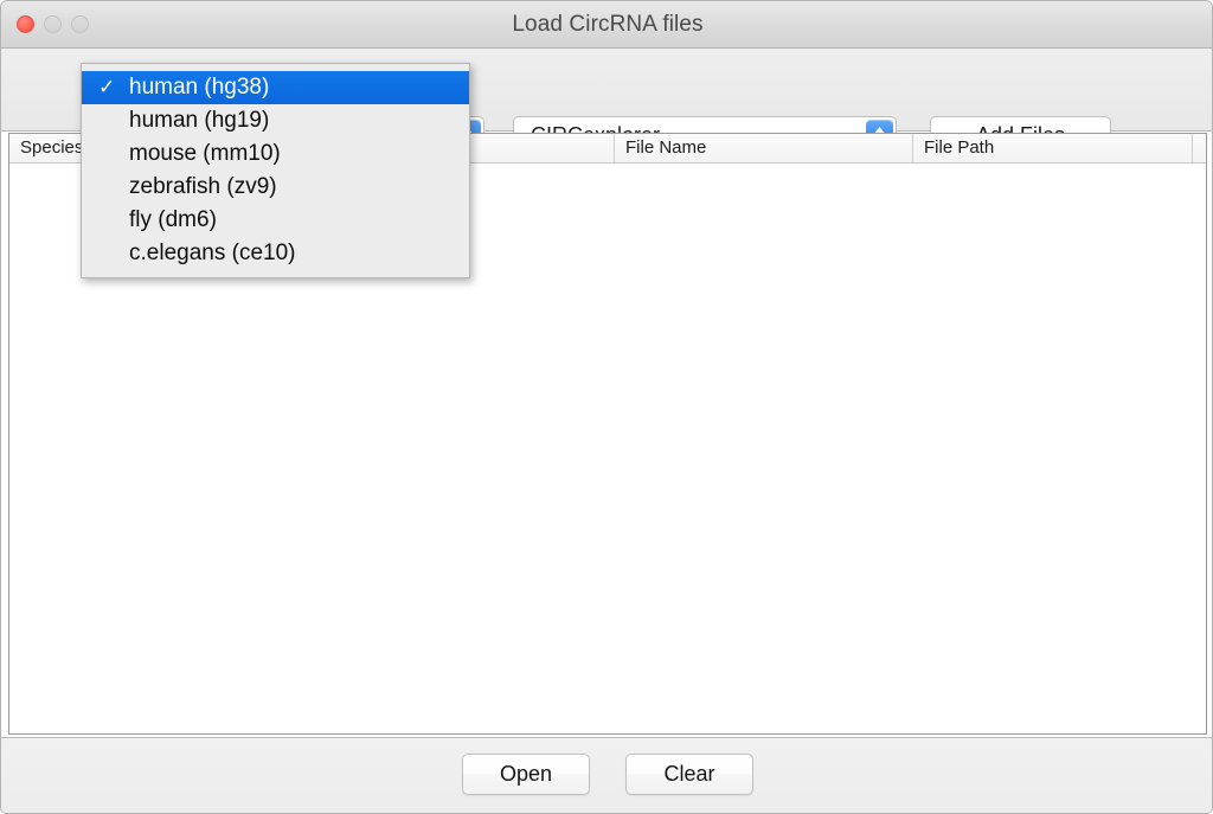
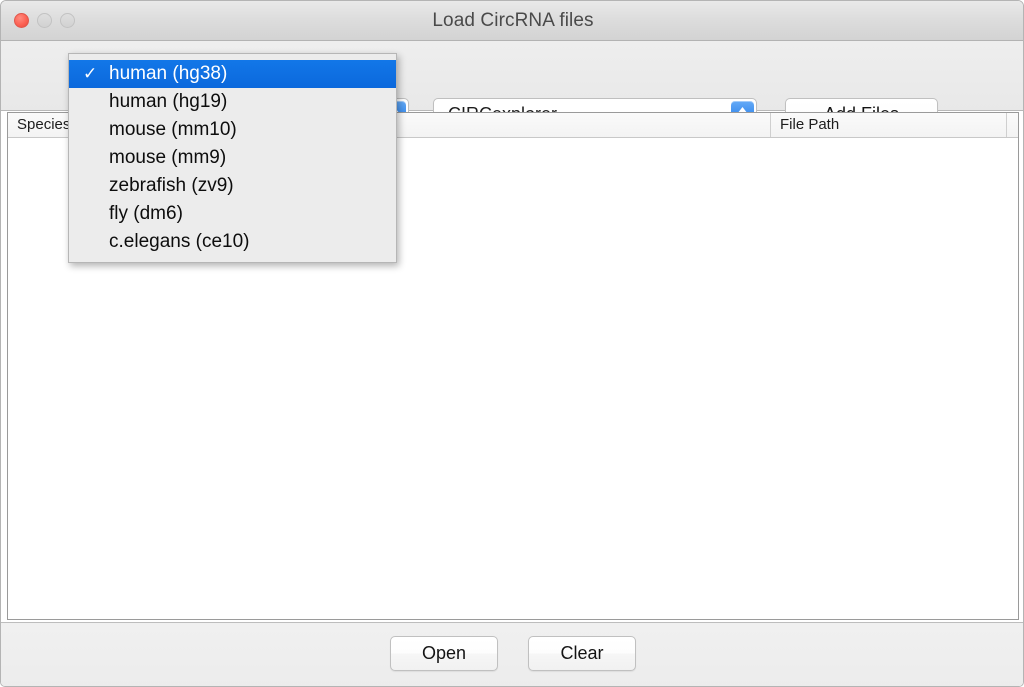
  Load CircRNA files
  Species
- File Name
  File Path
  Open
  Clear
  ✓
  human (hg38)
  human (hg19)
  mouse (mm10)
+ mouse (mm9)
  zebrafish (zv9)
  fly (dm6)
  c.elegans (ce10)
